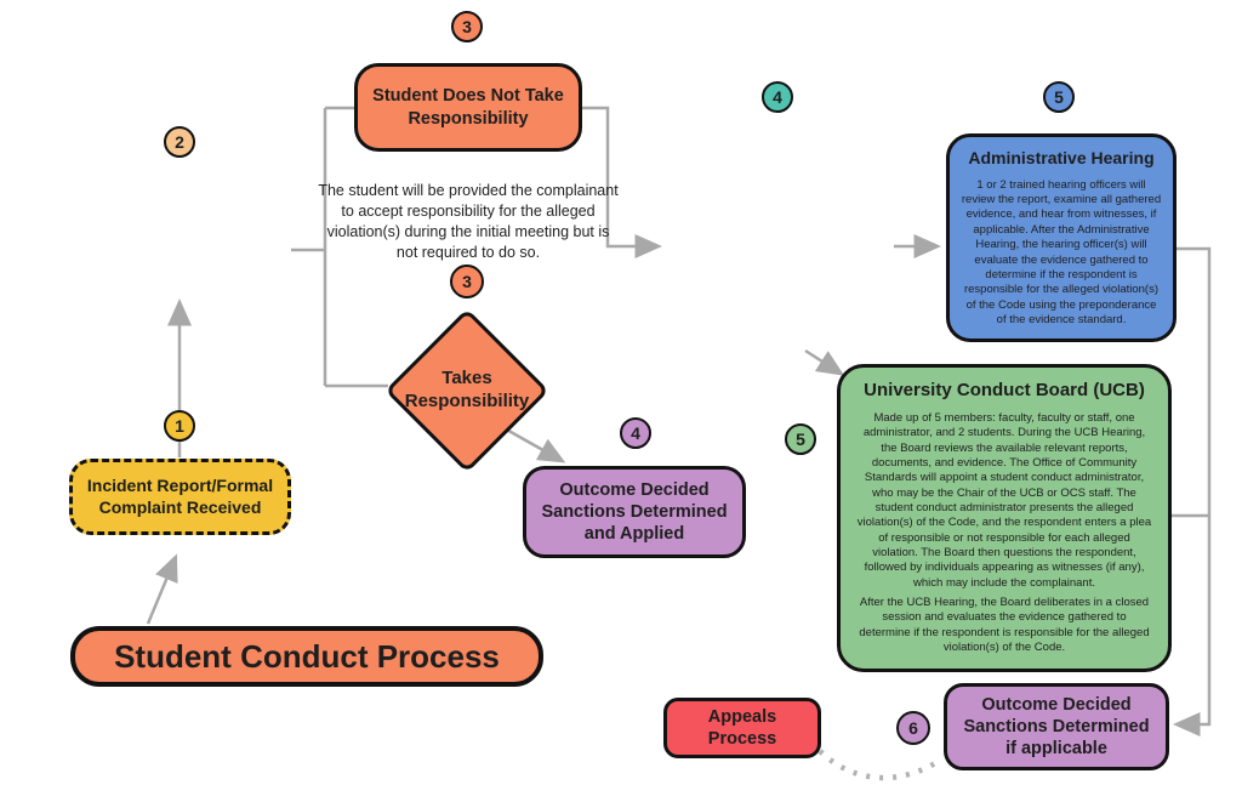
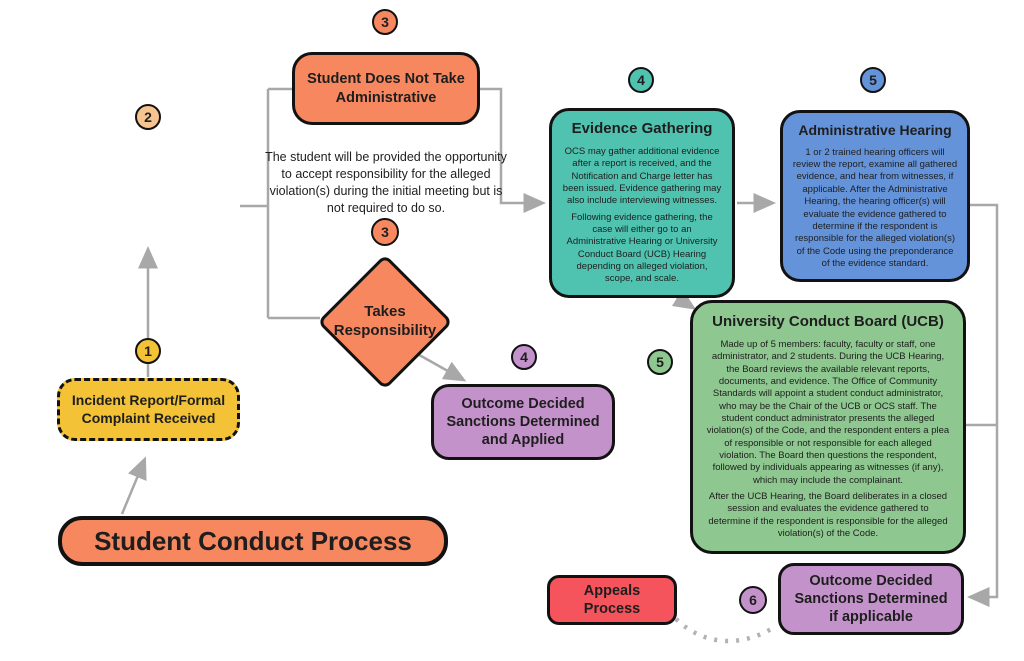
  1
  2
  3
  3
  4
  4
  5
  5
  6
  Incident Report/Formal Complaint Received
  Student Conduct Process
- Student Does Not Take Responsibility
+ Student Does Not Take Administrative
- The student will be provided the complainant to accept responsibility for the alleged violation(s) during the initial meeting but is not required to do so.
+ The student will be provided the opportunity to accept responsibility for the alleged violation(s) during the initial meeting but is not required to do so.
  Takes Responsibility
  Outcome Decided Sanctions Determined and Applied
+ Evidence Gathering
+ OCS may gather additional evidence after a report is received, and the Notification and Charge letter has been issued. Evidence gathering may also include interviewing witnesses.
+ Following evidence gathering, the case will either go to an Administrative Hearing or University Conduct Board (UCB) Hearing depending on alleged violation, scope, and scale.
  Administrative Hearing
  1 or 2 trained hearing officers will review the report, examine all gathered evidence, and hear from witnesses, if applicable. After the Administrative Hearing, the hearing officer(s) will evaluate the evidence gathered to determine if the respondent is responsible for the alleged violation(s) of the Code using the preponderance of the evidence standard.
  University Conduct Board (UCB)
  Made up of 5 members: faculty, faculty or staff, one administrator, and 2 students. During the UCB Hearing, the Board reviews the available relevant reports, documents, and evidence. The Office of Community Standards will appoint a student conduct administrator, who may be the Chair of the UCB or OCS staff. The student conduct administrator presents the alleged violation(s) of the Code, and the respondent enters a plea of responsible or not responsible for each alleged violation. The Board then questions the respondent, followed by individuals appearing as witnesses (if any), which may include the complainant.
  After the UCB Hearing, the Board deliberates in a closed session and evaluates the evidence gathered to determine if the respondent is responsible for the alleged violation(s) of the Code.
  Outcome Decided Sanctions Determined if applicable
  Appeals Process
